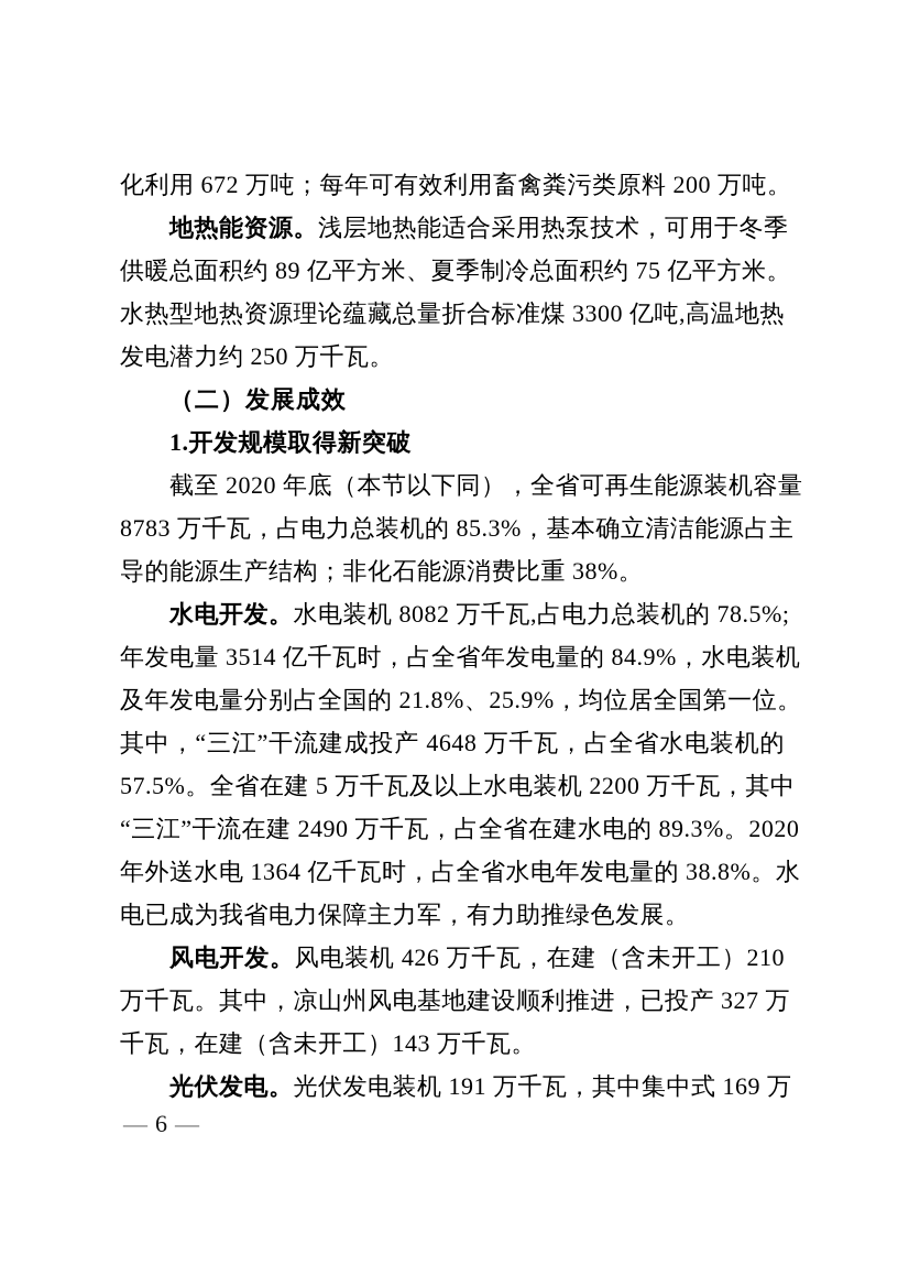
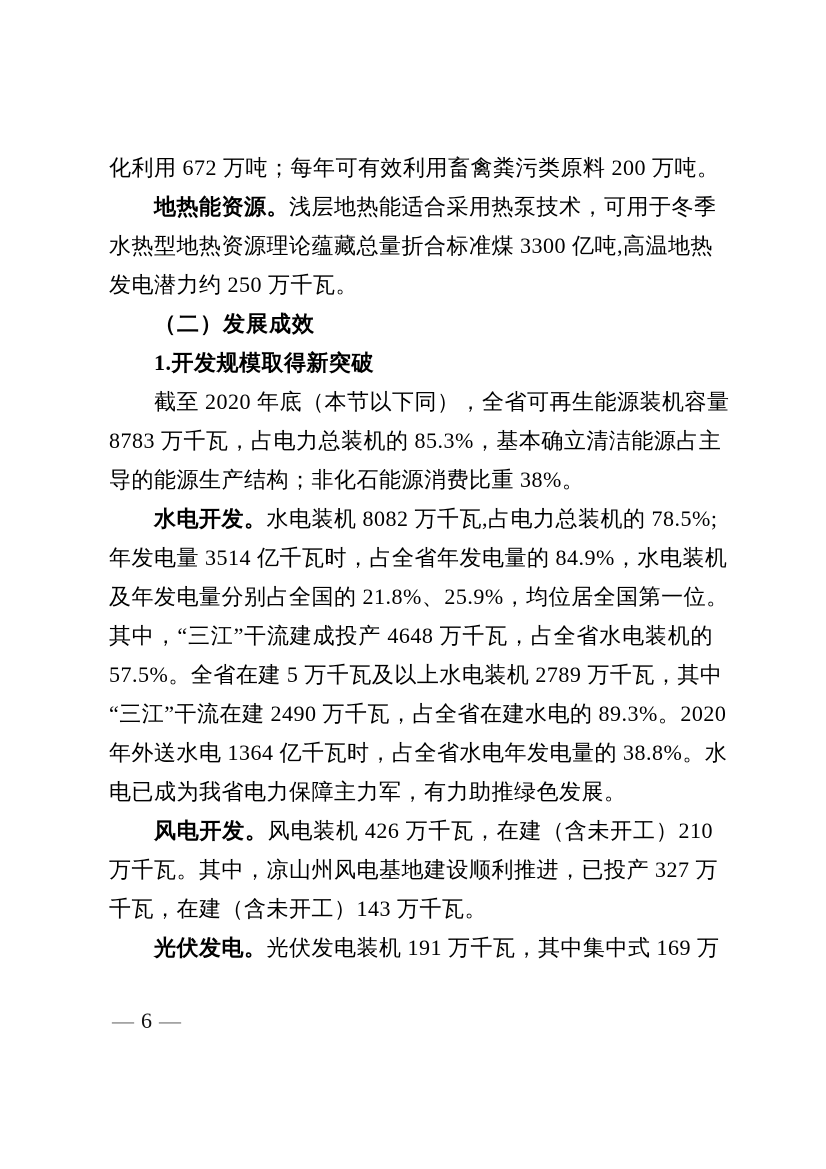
  化利用 672 万吨；每年可有效利用畜禽粪污类原料 200 万吨。
  地热能资源。浅层地热能适合采用热泵技术，可用于冬季
- 供暖总面积约 89 亿平方米、夏季制冷总面积约 75 亿平方米。
  水热型地热资源理论蕴藏总量折合标准煤 3300 亿吨,高温地热
  发电潜力约 250 万千瓦。
  （二）发展成效
  1.开发规模取得新突破
  截至 2020 年底（本节以下同），全省可再生能源装机容量
  8783 万千瓦，占电力总装机的 85.3%，基本确立清洁能源占主
  导的能源生产结构；非化石能源消费比重 38%。
  水电开发。水电装机 8082 万千瓦,占电力总装机的 78.5%;
  年发电量 3514 亿千瓦时，占全省年发电量的 84.9%，水电装机
  及年发电量分别占全国的 21.8%、25.9%，均位居全国第一位。
  其中，“三江”干流建成投产 4648 万千瓦，占全省水电装机的
- 57.5%。全省在建 5 万千瓦及以上水电装机 2200 万千瓦，其中
+ 57.5%。全省在建 5 万千瓦及以上水电装机 2789 万千瓦，其中
  “三江”干流在建 2490 万千瓦，占全省在建水电的 89.3%。2020
  年外送水电 1364 亿千瓦时，占全省水电年发电量的 38.8%。水
  电已成为我省电力保障主力军，有力助推绿色发展。
  风电开发。风电装机 426 万千瓦，在建（含未开工）210
  万千瓦。其中，凉山州风电基地建设顺利推进，已投产 327 万
  千瓦，在建（含未开工）143 万千瓦。
  光伏发电。光伏发电装机 191 万千瓦，其中集中式 169 万
  — 6 —
